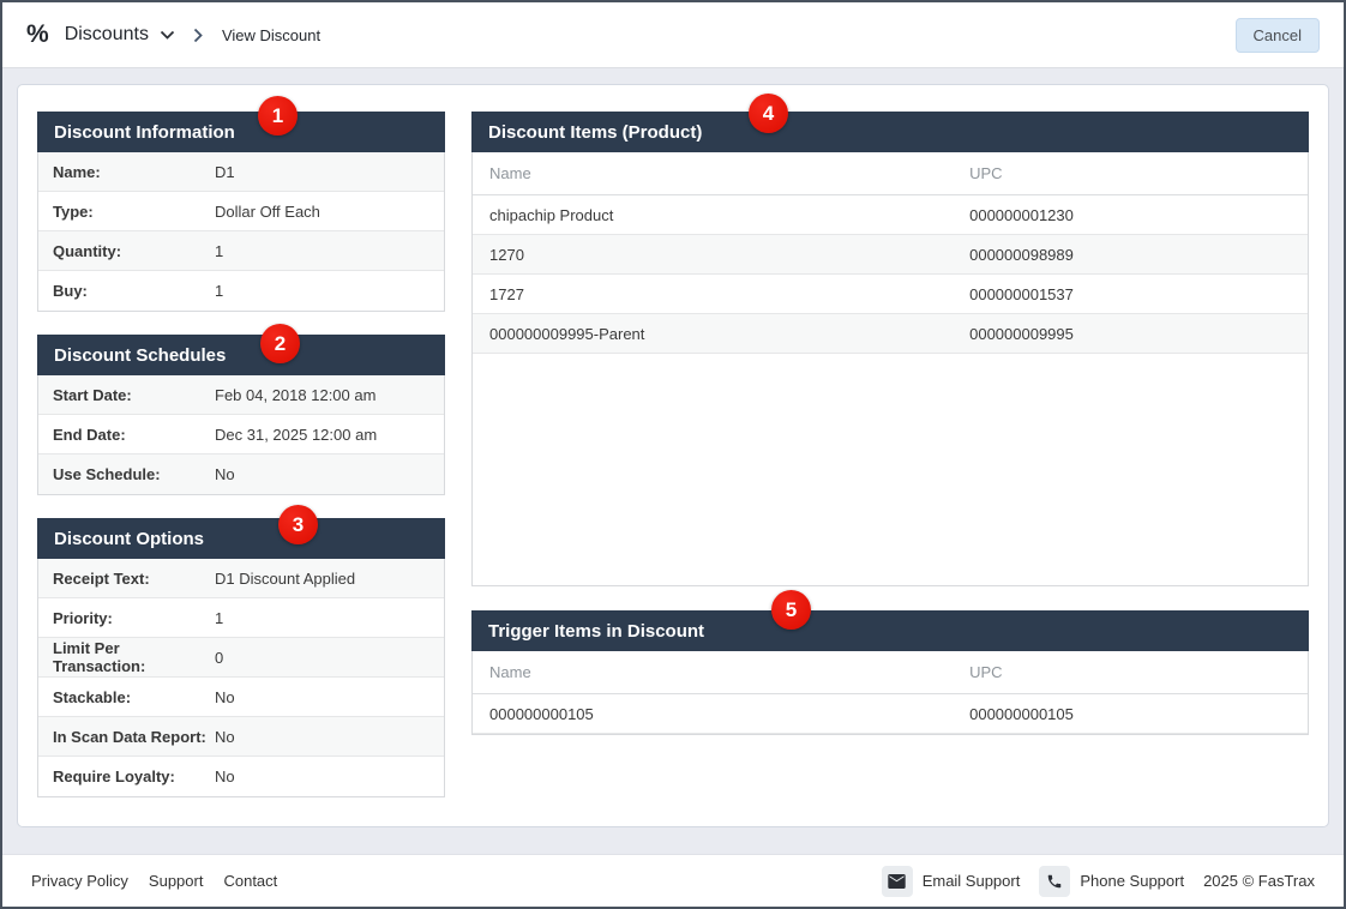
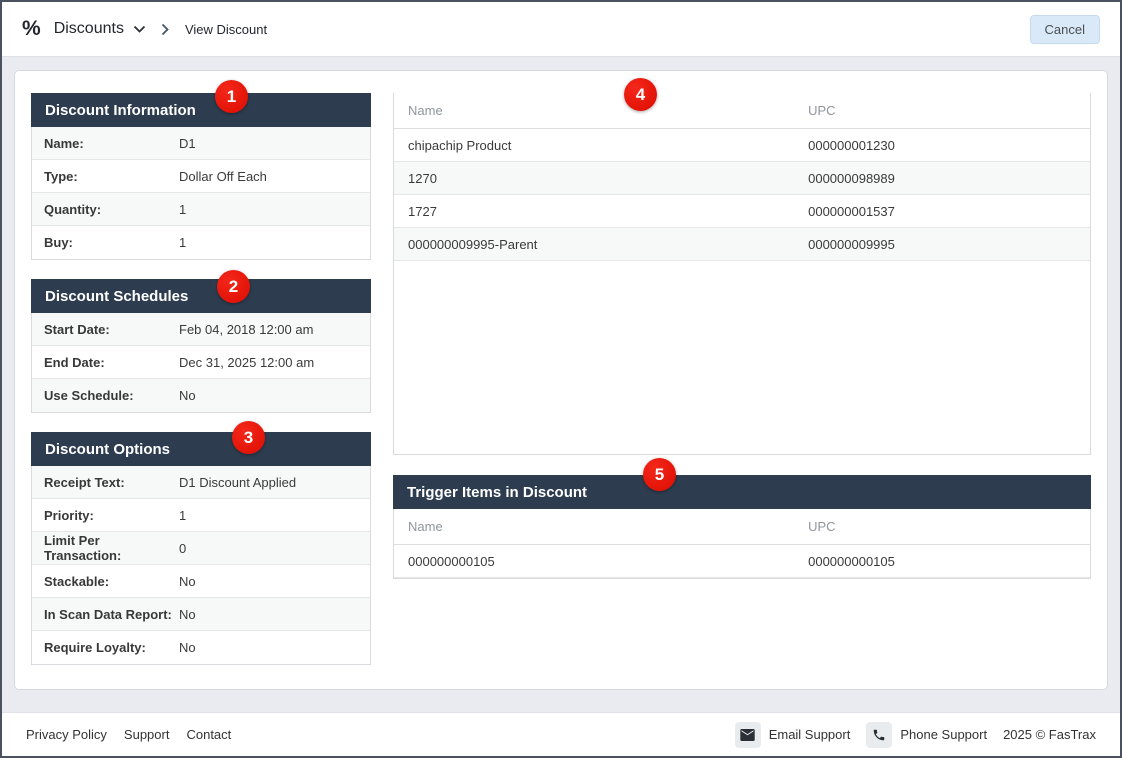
  %
  Discounts
  View Discount
  Cancel
  1
  Discount Information
  Name:
  D1
  Type:
  Dollar Off Each
  Quantity:
  1
  Buy:
  1
  2
  Discount Schedules
  Start Date:
  Feb 04, 2018 12:00 am
  End Date:
  Dec 31, 2025 12:00 am
  Use Schedule:
  No
  3
  Discount Options
  Receipt Text:
  D1 Discount Applied
  Priority:
  1
  Limit Per Transaction:
  0
  Stackable:
  No
  In Scan Data Report:
  No
  Require Loyalty:
  No
  4
- Discount Items (Product)
  Name
  UPC
  chipachip Product
  000000001230
  1270
  000000098989
  1727
  000000001537
  000000009995-Parent
  000000009995
  5
  Trigger Items in Discount
  Name
  UPC
  000000000105
  000000000105
  Privacy Policy
  Support
  Contact
  Email Support
  Phone Support
  2025 © FasTrax
